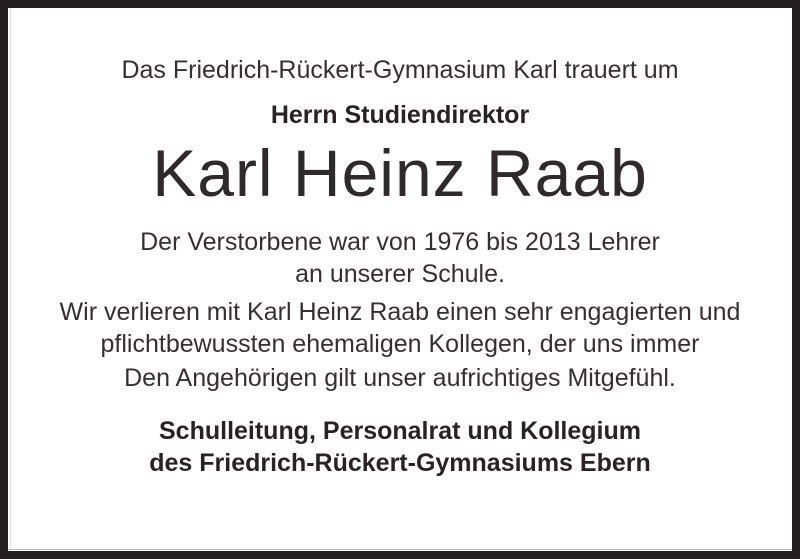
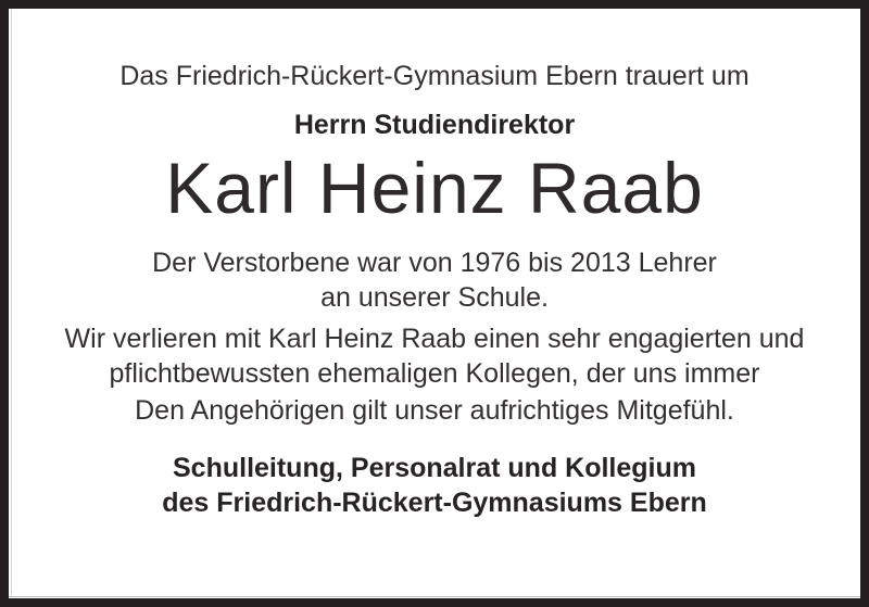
- Das Friedrich-Rückert-Gymnasium Karl trauert um
+ Das Friedrich-Rückert-Gymnasium Ebern trauert um
  Herrn Studiendirektor
  Karl Heinz Raab
  Der Verstorbene war von 1976 bis 2013 Lehrer
  an unserer Schule.
  Wir verlieren mit Karl Heinz Raab einen sehr engagierten und
  pflichtbewussten ehemaligen Kollegen, der uns immer
  Den Angehörigen gilt unser aufrichtiges Mitgefühl.
  Schulleitung, Personalrat und Kollegium
  des Friedrich-Rückert-Gymnasiums Ebern
